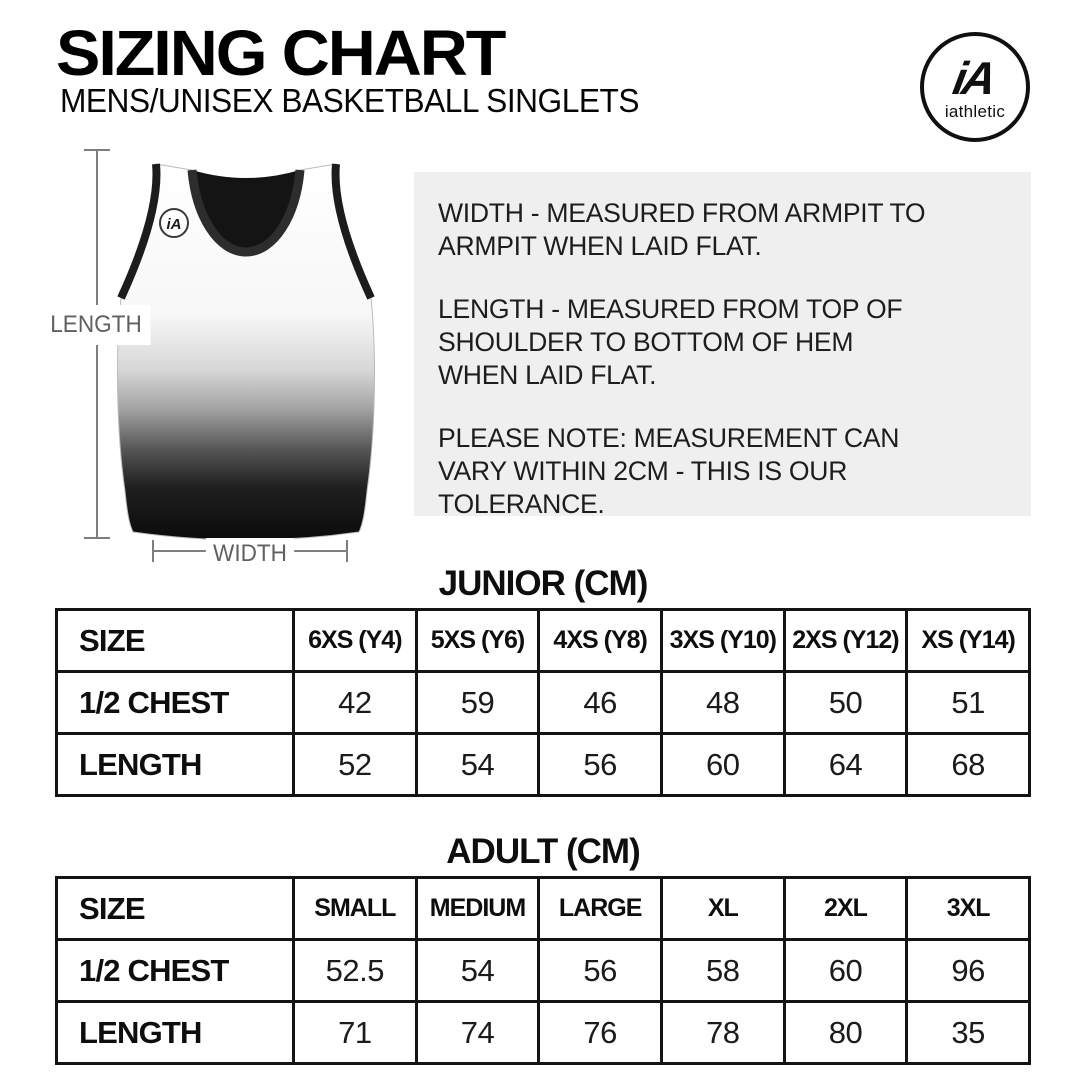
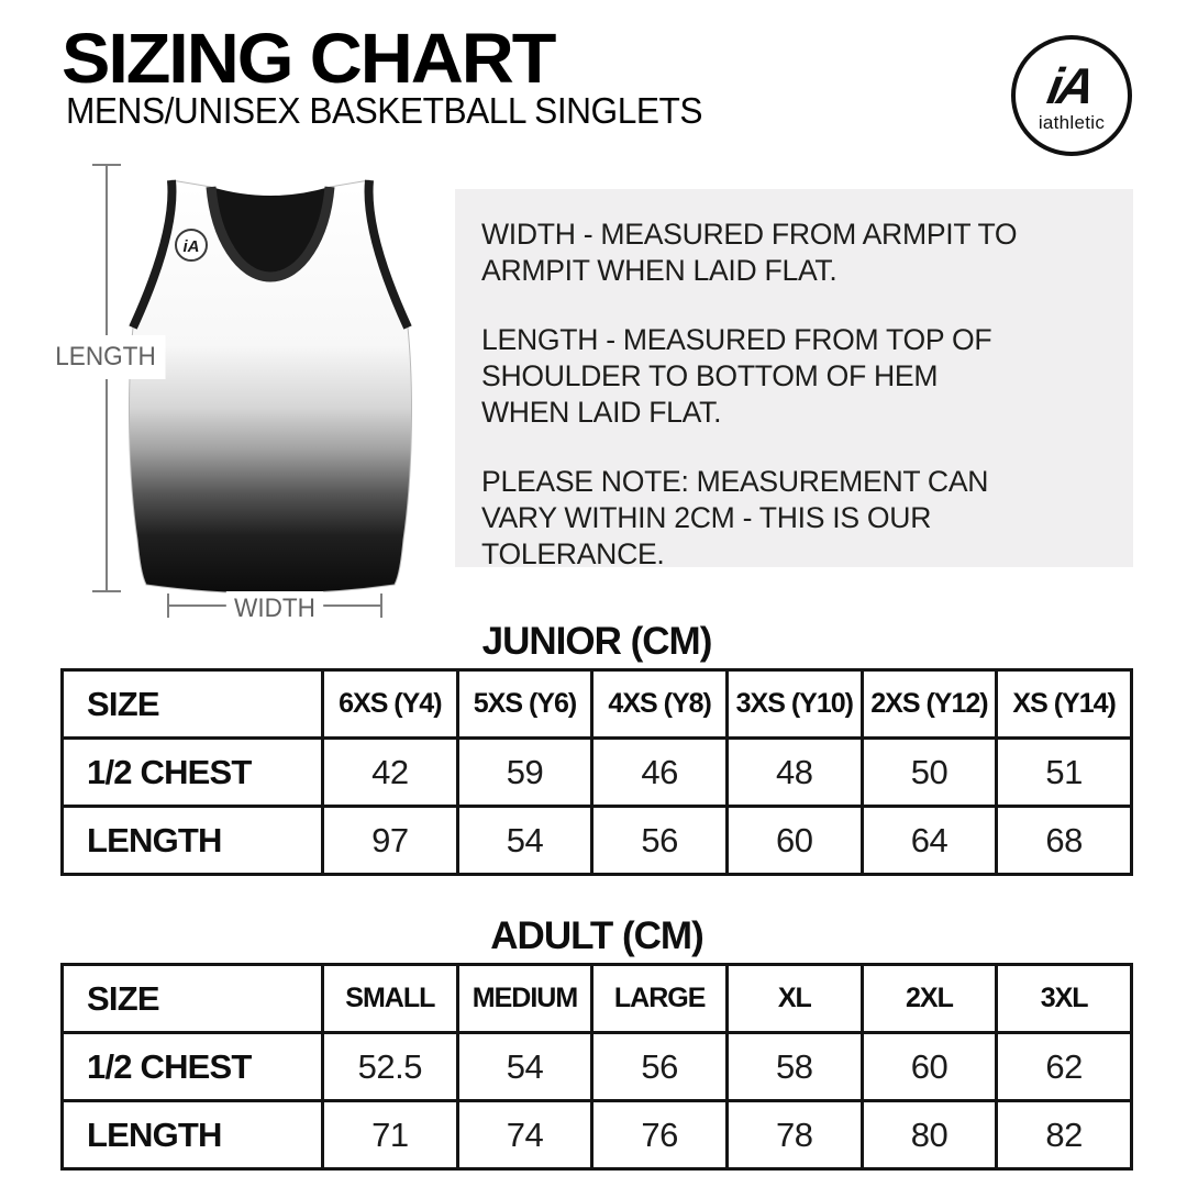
  SIZING CHART
  MENS/UNISEX BASKETBALL SINGLETS
  iathletic
  iA
  LENGTH
  WIDTH
  WIDTH - MEASURED FROM ARMPIT TO
  ARMPIT WHEN LAID FLAT.
  LENGTH - MEASURED FROM TOP OF
  SHOULDER TO BOTTOM OF HEM
  WHEN LAID FLAT.
  PLEASE NOTE: MEASUREMENT CAN
  VARY WITHIN 2CM - THIS IS OUR
  TOLERANCE.
  JUNIOR (CM)
  SIZE	6XS (Y4)	5XS (Y6)	4XS (Y8)	3XS (Y10)	2XS (Y12)	XS (Y14)
  1/2 CHEST	42	59	46	48	50	51
- LENGTH	52	54	56	60	64	68
+ LENGTH	97	54	56	60	64	68
  ADULT (CM)
  SIZE	SMALL	MEDIUM	LARGE	XL	2XL	3XL
- 1/2 CHEST	52.5	54	56	58	60	96
+ 1/2 CHEST	52.5	54	56	58	60	62
- LENGTH	71	74	76	78	80	35
+ LENGTH	71	74	76	78	80	82
